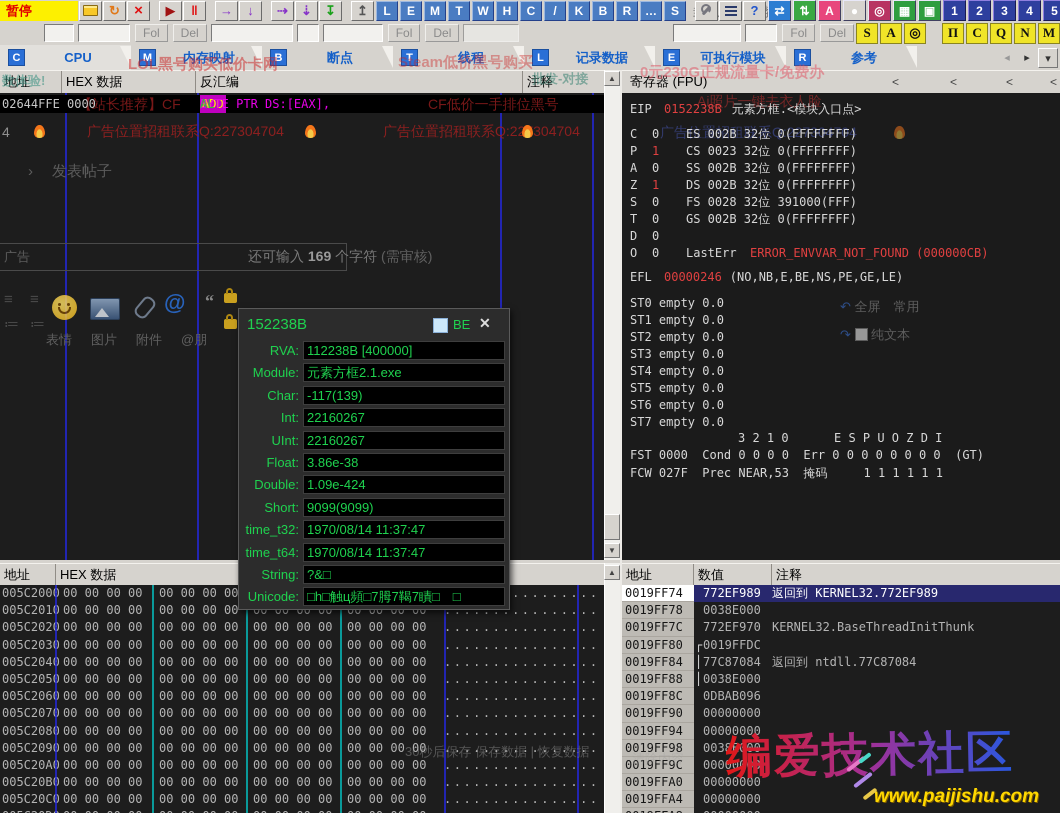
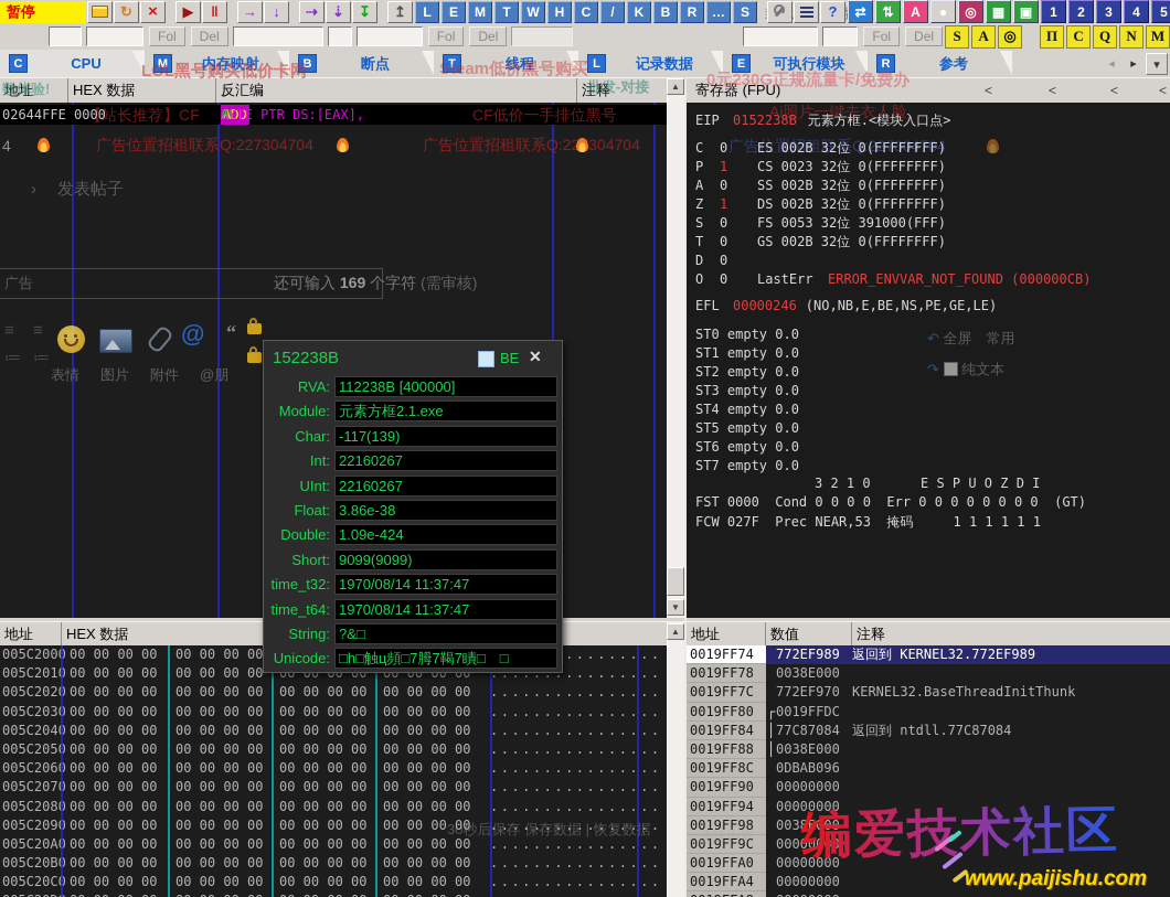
  暂停
  ↻
  ×
  ▶
  ‖
  →
  ↓
  ⇢
  ⇣
  ↧
  ↥
  L
  E
  M
  T
  W
  H
  C
  /
  K
  B
  R
  …
  S
  ?
  ⇄
  ⇅
  A
  ●
  ◎
  ▦
  ▣
  1
  2
  3
  4
  5
  Fol
  Del
  Fol
  Del
  Fol
  Del
  S
  A
  ◎
  Π
  C
  Q
  N
  M
  C
  CPU
  M
  内存映射
  B
  断点
  T
  线程
  L
  记录数据
  E
  可执行模块
  R
  参考
  ◂
  ▸
  ▾
  LOL黑号购买低价卡网
  Steam低价黑号购买
  批发-对接
  0元230G正规流量卡/免费办
  数体验!
  地址
  HEX 数据
  反汇编
  注释
  寄存器 (FPU)
  <
  <
  <
  <
  ▲
  ▼
  ▲
  【站长推荐】CF
  CF低价一手排位黑号
  02644FFE
  0000
  ADD
  BYTE PTR DS:[EAX],
  AL
  4
  广告位置招租联系Q:227304704
  广告位置招租联系Q:2304704
  ›
  发表帖子
  广告
  还可输入 169 个字符 (需审核)
  ≡
  ≡
  ≔
  ≔
  @
  “
  表情
  图片
  附件
  @朋
  Ai照片一键去衣人脸
  广告位置招租联系Q:227304704
  ↶ 全屏 常用
  ↷ 纯文本
  EIP 0152238B 元素方框.<模块入口点>
  C 0 ES 002B 32位 0(FFFFFFFF)
  P 1 CS 0023 32位 0(FFFFFFFF)
  A 0 SS 002B 32位 0(FFFFFFFF)
  Z 1 DS 002B 32位 0(FFFFFFFF)
- S 0 FS 0028 32位 391000(FFF)
+ S 0 FS 0053 32位 391000(FFF)
  T 0 GS 002B 32位 0(FFFFFFFF)
  D 0
  O 0 LastErr ERROR_ENVVAR_NOT_FOUND (000000CB)
  EFL 00000246 (NO,NB,E,BE,NS,PE,GE,LE)
  ST0 empty 0.0
  ST1 empty 0.0
  ST2 empty 0.0
  ST3 empty 0.0
  ST4 empty 0.0
  ST5 empty 0.0
  ST6 empty 0.0
  ST7 empty 0.0
  3 2 1 0
  E S P U O Z D I
  FST 0000 Cond 0 0 0 0 Err 0 0 0 0 0 0 0 0 (GT)
  FCW 027F Prec NEAR,53 掩码 1 1 1 1 1 1
  地址
  HEX 数据
  地址
  数值
  注释
  005C2000
  00 00 00 00
  00 00 00 00
  005C2010
  00 00 00 00
  00 00 00 00
  00 00 00 00
  00 00 00 00
  ................
  005C2020
  00 00 00 00
  00 00 00 00
  00 00 00 00
  00 00 00 00
  ................
  005C2030
  00 00 00 00
  00 00 00 00
  00 00 00 00
  00 00 00 00
  ................
  005C2040
  00 00 00 00
  00 00 00 00
  00 00 00 00
  00 00 00 00
  ................
  005C2050
  00 00 00 00
  00 00 00 00
  00 00 00 00
  00 00 00 00
  ................
  005C2060
  00 00 00 00
  00 00 00 00
  00 00 00 00
  00 00 00 00
  ................
  005C2070
  00 00 00 00
  00 00 00 00
  00 00 00 00
  00 00 00 00
  ................
  005C2080
  00 00 00 00
  00 00 00 00
  00 00 00 00
  00 00 00 00
  ................
  005C2090
  00 00 00 00
  00 00 00 00
  00 00 00 00
  00 00 00 00
  ................
  005C20A0
  00 00 00 00
  00 00 00 00
  00 00 00 00
  00 00 00 00
  ................
  005C20B0
  00 00 00 00
  00 00 00 00
  00 00 00 00
  00 00 00 00
  ................
  005C20C0
  00 00 00 00
  00 00 00 00
  00 00 00 00
  00 00 00 00
  ................
  30秒后保存 保存数据 | 恢复数据
  0019FF74
  772EF989
  返回到 KERNEL32.772EF989
  0019FF78
  0038E000
  0019FF7C
  772EF970
  KERNEL32.BaseThreadInitThunk
  0019FF80
  ┌
  0019FFDC
  0019FF84
  │
  77C87084
  返回到 ntdll.77C87084
  0019FF88
  │
  0038E000
  0019FF8C
  0DBAB096
  0019FF90
  00000000
  0019FF94
  0019FF98
  0019FF9C
  0019FFA0
  0019FFA4
  00000000
  清除内容
  编爱技术社区
  www.paijishu.com
  152238B
  BE
  ✕
  RVA:
  112238B [400000]
  Module:
  元素方框2.1.exe
  Char:
  -117(139)
  Int:
  22160267
  UInt:
  22160267
  Float:
  3.86e-38
  Double:
  1.09e-424
  Short:
  9099(9099)
  time_t32:
  1970/08/14 11:37:47
  time_t64:
  1970/08/14 11:37:47
  String:
  ?&□
  Unicode:
  □h□触ц頻□7胟7鞨7瞔□ □
